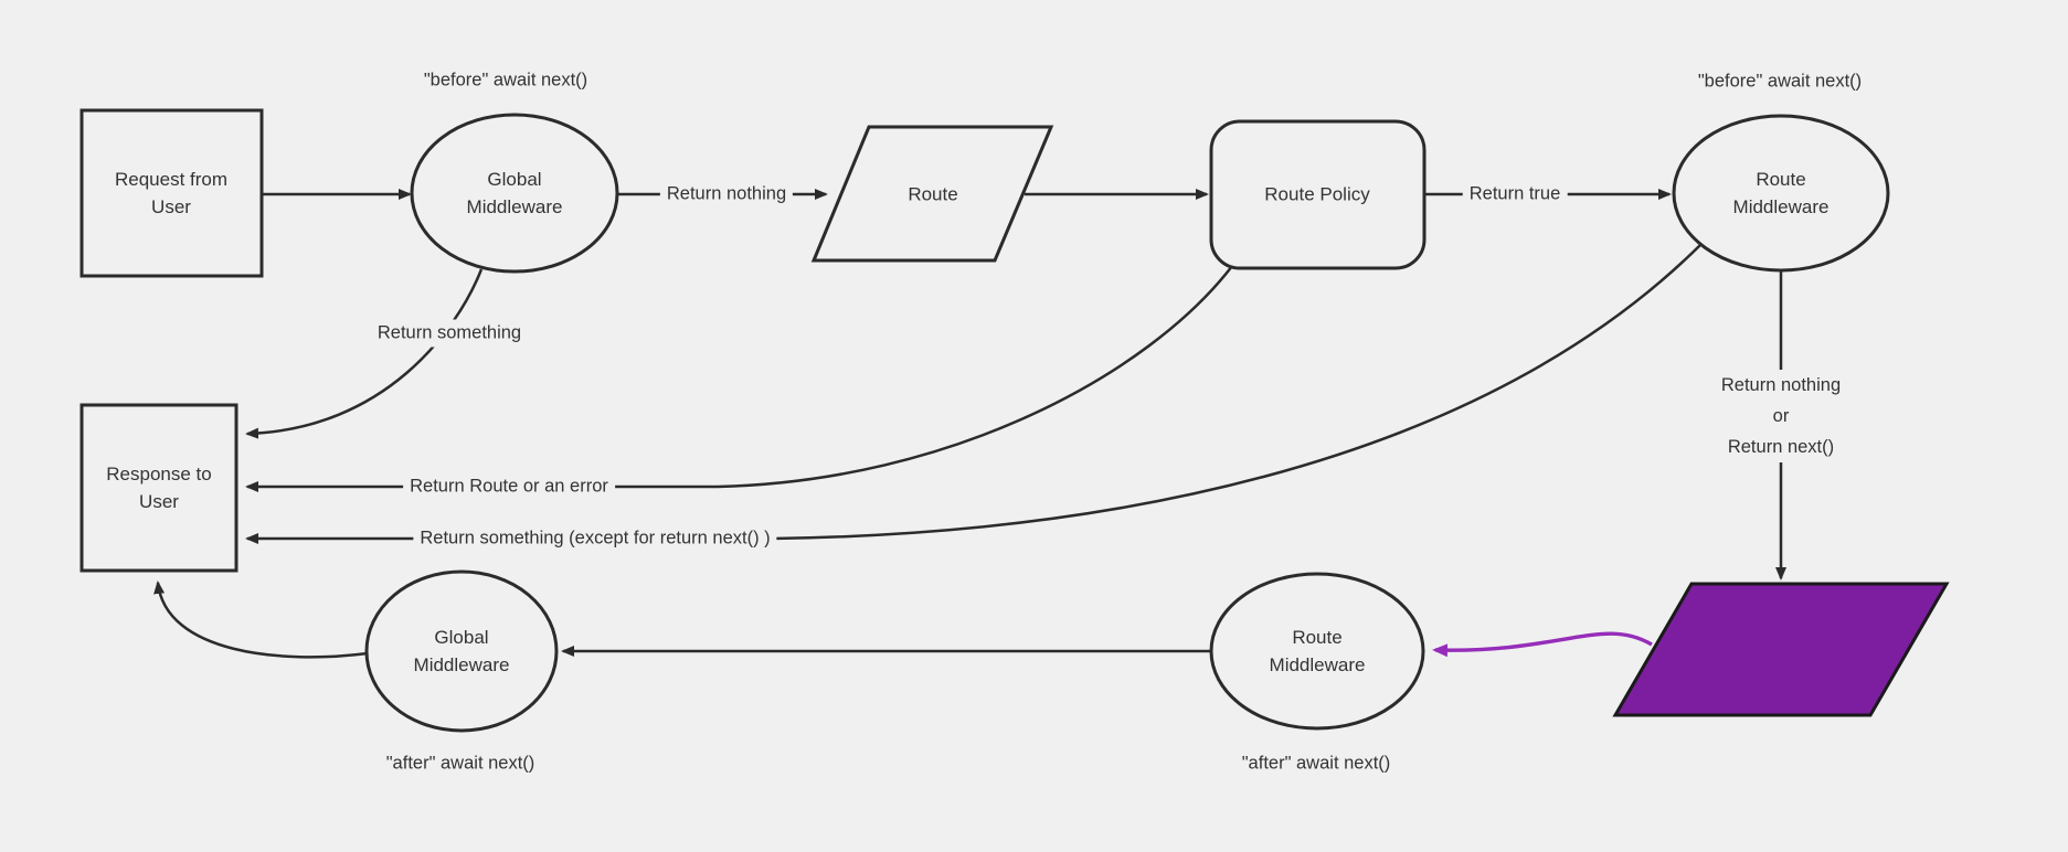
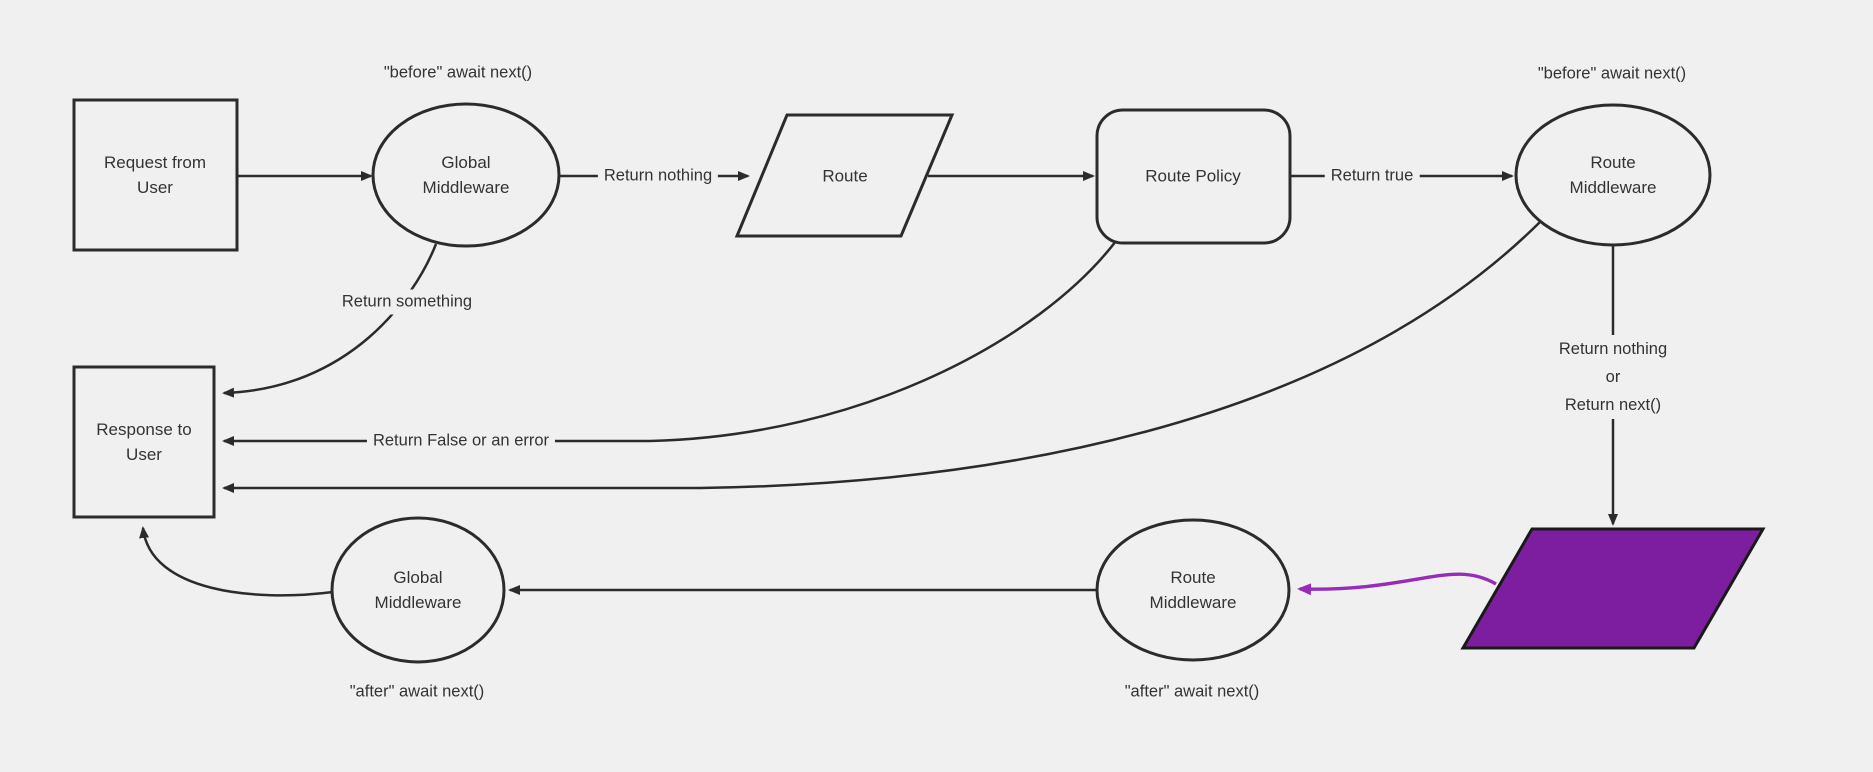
  Request from
  User
  Global
  Middleware
  Route
  Route Policy
  Route
  Middleware
  Route
  Middleware
  Global
  Middleware
  Response to
  User
  "before" await next()
  "before" await next()
  "after" await next()
  "after" await next()
  Return nothing
  Return true
  Return something
- Return Route or an error
+ Return False or an error
- Return something (except for return next() )
  Return nothing
  or
  Return next()
